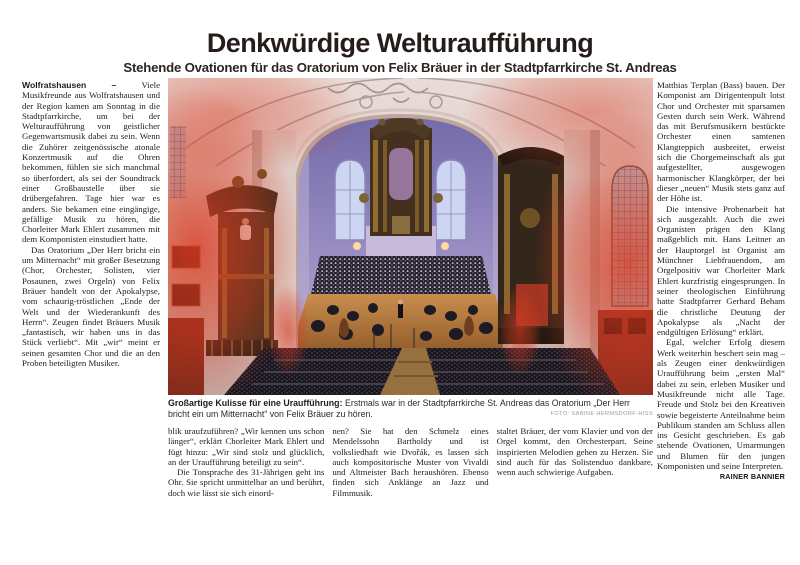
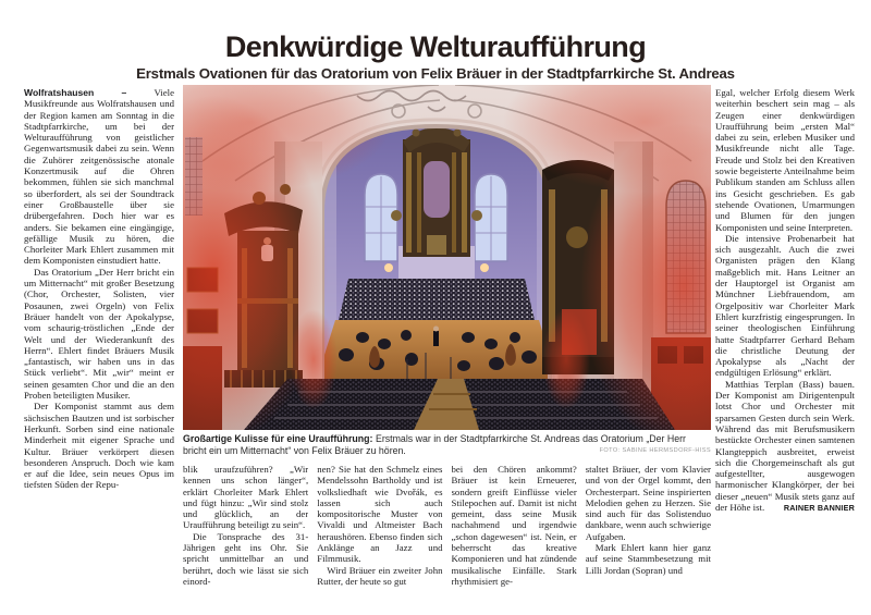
  Denkwürdige Welturaufführung
- Stehende Ovationen für das Oratorium von Felix Bräuer in der Stadtpfarrkirche St. Andreas
+ Erstmals Ovationen für das Oratorium von Felix Bräuer in der Stadtpfarrkirche St. Andreas
- Wolfratshausen – Viele Musikfreunde aus Wolfratshausen und der Region kamen am Sonntag in die Stadtpfarrkirche, um bei der Welturaufführung von geistlicher Gegenwartsmusik dabei zu sein. Wenn die Zuhörer zeitgenössische atonale Konzertmusik auf die Ohren bekommen, fühlen sie sich manchmal so überfordert, als sei der Soundtrack einer Großbaustelle über sie drübergefahren. Tage hier war es anders. Sie bekamen eine eingängige, gefällige Musik zu hören, die Chorleiter Mark Ehlert zusammen mit dem Komponisten einstudiert hatte.
+ Wolfratshausen – Viele Musikfreunde aus Wolfratshausen und der Region kamen am Sonntag in die Stadtpfarrkirche, um bei der Welturaufführung von geistlicher Gegenwartsmusik dabei zu sein. Wenn die Zuhörer zeitgenössische atonale Konzertmusik auf die Ohren bekommen, fühlen sie sich manchmal so überfordert, als sei der Soundtrack einer Großbaustelle über sie drübergefahren. Doch hier war es anders. Sie bekamen eine eingängige, gefällige Musik zu hören, die Chorleiter Mark Ehlert zusammen mit dem Komponisten einstudiert hatte.
- Das Oratorium „Der Herr bricht ein um Mitternacht“ mit großer Besetzung (Chor, Orchester, Solisten, vier Posaunen, zwei Orgeln) von Felix Bräuer handelt von der Apokalypse, vom schaurig-tröstlichen „Ende der Welt und der Wiederankunft des Herrn“. Zeugen findet Bräuers Musik „fantastisch, wir haben uns in das Stück verliebt“. Mit „wir“ meint er seinen gesamten Chor und die an den Proben beteiligten Musiker.
+ Das Oratorium „Der Herr bricht ein um Mitternacht“ mit großer Besetzung (Chor, Orchester, Solisten, vier Posaunen, zwei Orgeln) von Felix Bräuer handelt von der Apokalypse, vom schaurig-tröstlichen „Ende der Welt und der Wiederankunft des Herrn“. Ehlert findet Bräuers Musik „fantastisch, wir haben uns in das Stück verliebt“. Mit „wir“ meint er seinen gesamten Chor und die an den Proben beteiligten Musiker.
+ Der Komponist stammt aus dem sächsischen Bautzen und ist sorbischer Herkunft. Sorben sind eine nationale Minderheit mit eigener Sprache und Kultur. Bräuer verkörpert diesen besonderen Anspruch. Doch wie kam er auf die Idee, sein neues Opus im tiefsten Süden der Repu-
  Großartige Kulisse für eine Uraufführung: Erstmals war in der Stadtpfarrkirche St. Andreas das Oratorium „Der Herr bricht ein um Mitternacht“ von Felix Bräuer zu hören.
  blik uraufzuführen? „Wir kennen uns schon länger“, erklärt Chorleiter Mark Ehlert und fügt hinzu: „Wir sind stolz und glücklich, an der Uraufführung beteiligt zu sein“.
  Die Tonsprache des 31-Jährigen geht ins Ohr. Sie spricht unmittelbar an und berührt, doch wie lässt sie sich einord-
  nen? Sie hat den Schmelz eines Mendelssohn Bartholdy und ist volksliedhaft wie Dvořák, es lassen sich auch kompositorische Muster von Vivaldi und Altmeister Bach heraushören. Ebenso finden sich Anklänge an Jazz und Filmmusik.
+ Wird Bräuer ein zweiter John Rutter, der heute so gut
+ bei den Chören ankommt? Bräuer ist kein Erneuerer, sondern greift Einflüsse vieler Stilepochen auf. Damit ist nicht gemeint, dass seine Musik nachahmend und irgendwie „schon dagewesen“ ist. Nein, er beherrscht das kreative Komponieren und hat zündende musikalische Einfälle. Stark rhythmisiert ge-
  staltet Bräuer, der vom Klavier und von der Orgel kommt, den Orchesterpart. Seine inspirierten Melodien gehen zu Herzen. Sie sind auch für das Solistenduo dankbare, wenn auch schwierige Aufgaben.
+ Mark Ehlert kann hier ganz auf seine Stammbesetzung mit Lilli Jordan (Sopran) und
- Matthias Terplan (Bass) bauen. Der Komponist am Dirigentenpult lotst Chor und Orchester mit sparsamen Gesten durch sein Werk. Während das mit Berufsmusikern bestückte Orchester einen samtenen Klangteppich ausbreitet, erweist sich die Chorgemeinschaft als gut aufgestellter, ausgewogen harmonischer Klangkörper, der bei dieser „neuen“ Musik stets ganz auf der Höhe ist.
+ Egal, welcher Erfolg diesem Werk weiterhin beschert sein mag – als Zeugen einer denkwürdigen Uraufführung beim „ersten Mal“ dabei zu sein, erleben Musiker und Musikfreunde nicht alle Tage. Freude und Stolz bei den Kreativen sowie begeisterte Anteilnahme beim Publikum standen am Schluss allen ins Gesicht geschrieben. Es gab stehende Ovationen, Umarmungen und Blumen für den jungen Komponisten und seine Interpreten.
  Die intensive Probenarbeit hat sich ausgezahlt. Auch die zwei Organisten prägen den Klang maßgeblich mit. Hans Leitner an der Hauptorgel ist Organist am Münchner Liebfrauendom, am Orgelpositiv war Chorleiter Mark Ehlert kurzfristig eingesprungen. In seiner theologischen Einführung hatte Stadtpfarrer Gerhard Beham die christliche Deutung der Apokalypse als „Nacht der endgültigen Erlösung“ erklärt.
- Egal, welcher Erfolg diesem Werk weiterhin beschert sein mag – als Zeugen einer denkwürdigen Uraufführung beim „ersten Mal“ dabei zu sein, erleben Musiker und Musikfreunde nicht alle Tage. Freude und Stolz bei den Kreativen sowie begeisterte Anteilnahme beim Publikum standen am Schluss allen ins Gesicht geschrieben. Es gab stehende Ovationen, Umarmungen und Blumen für den jungen Komponisten und seine Interpreten.
+ Matthias Terplan (Bass) bauen. Der Komponist am Dirigentenpult lotst Chor und Orchester mit sparsamen Gesten durch sein Werk. Während das mit Berufsmusikern bestückte Orchester einen samtenen Klangteppich ausbreitet, erweist sich die Chorgemeinschaft als gut aufgestellter, ausgewogen harmonischer Klangkörper, der bei dieser „neuen“ Musik stets ganz auf der Höhe ist.
  RAINER BANNIER
